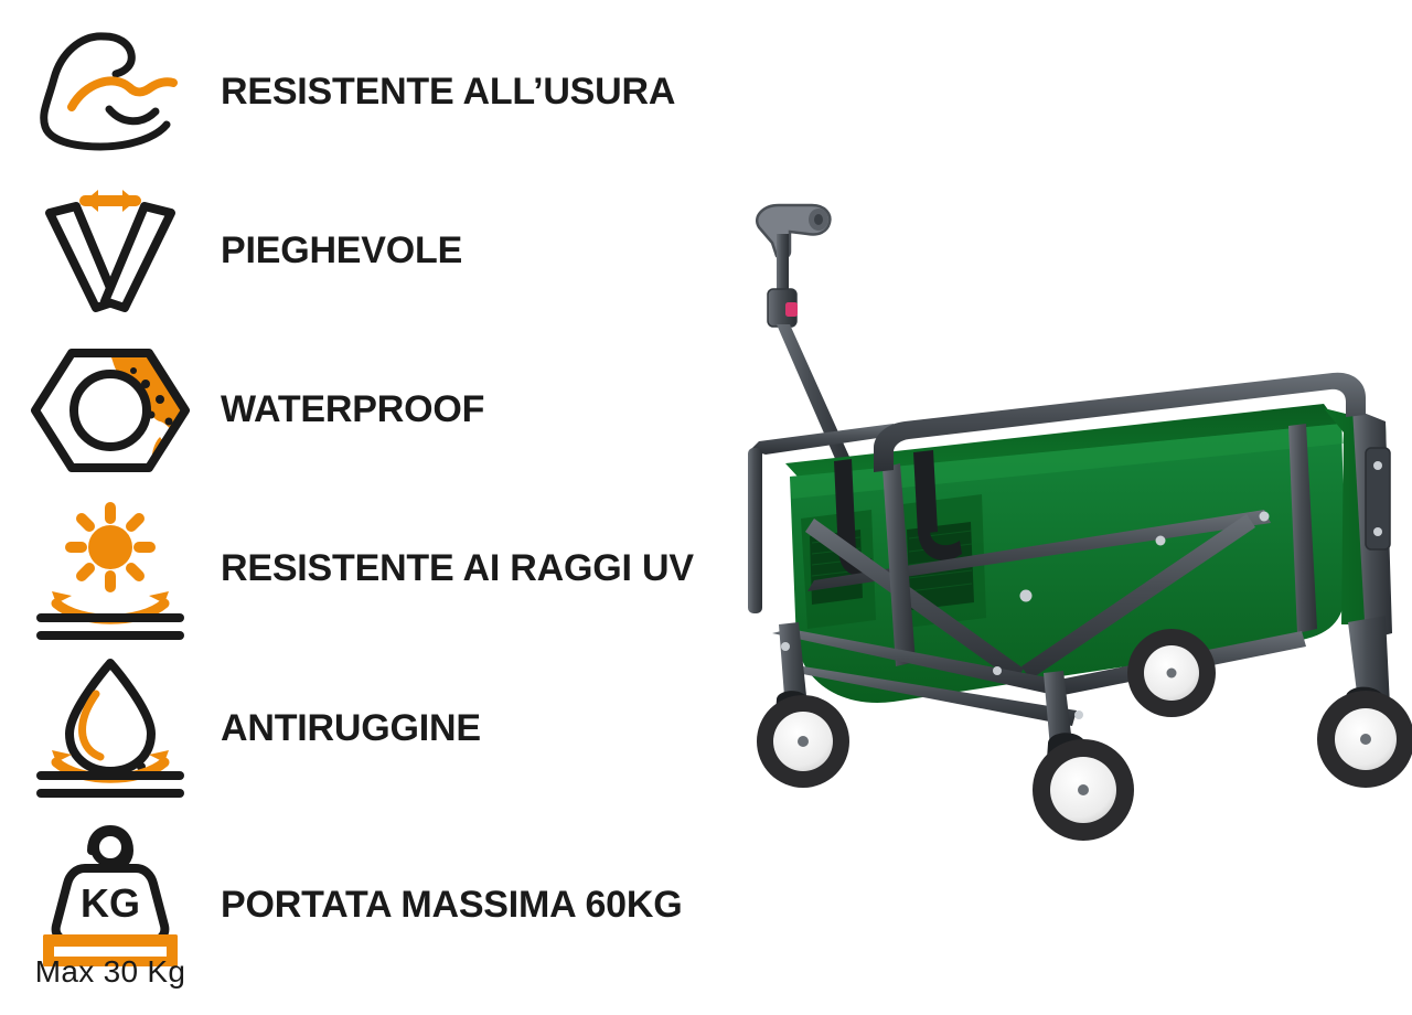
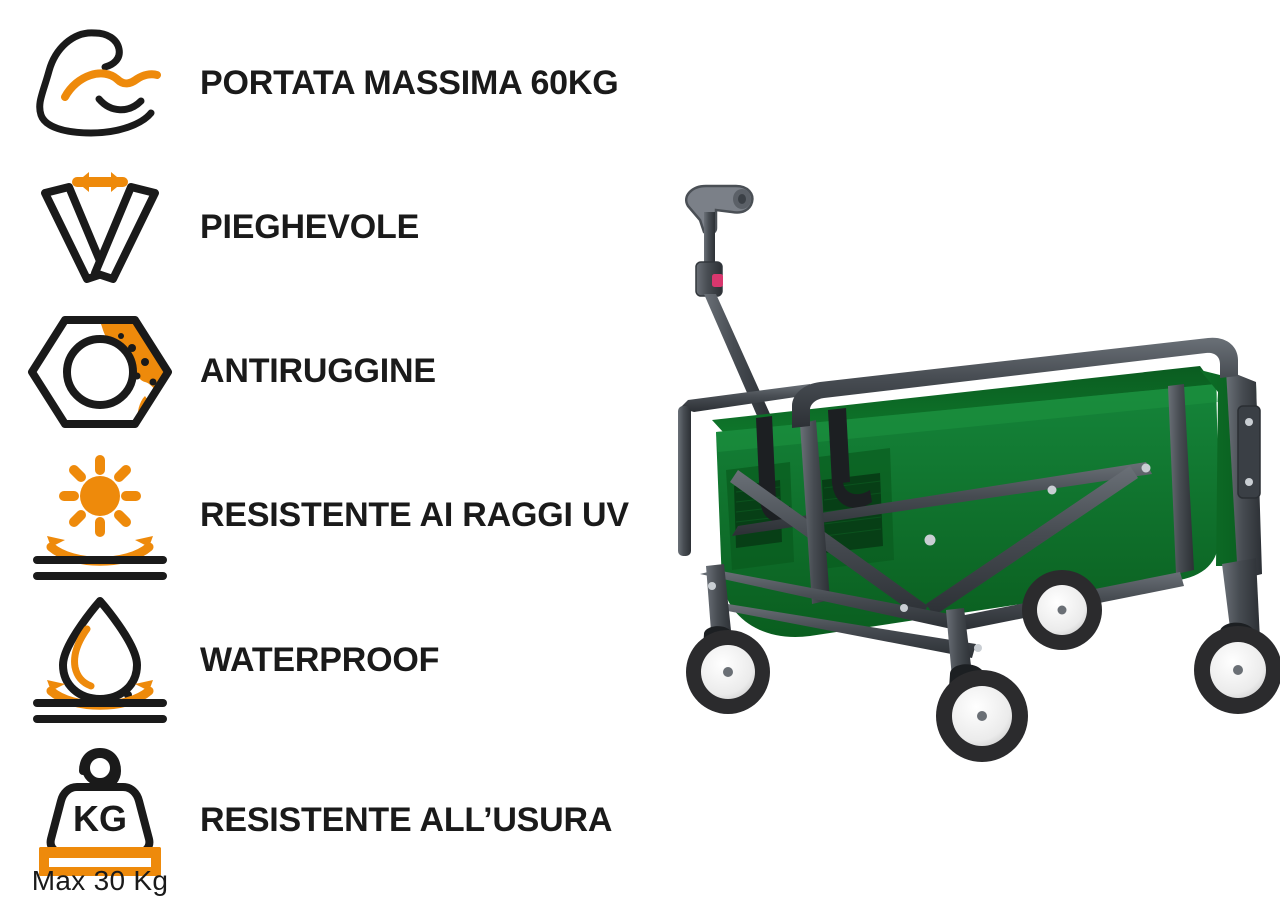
- RESISTENTE ALL’USURA
+ PORTATA MASSIMA 60KG
  PIEGHEVOLE
- WATERPROOF
+ ANTIRUGGINE
  RESISTENTE AI RAGGI UV
- ANTIRUGGINE
+ WATERPROOF
  KG
  Max 30 Kg
- PORTATA MASSIMA 60KG
+ RESISTENTE ALL’USURA
